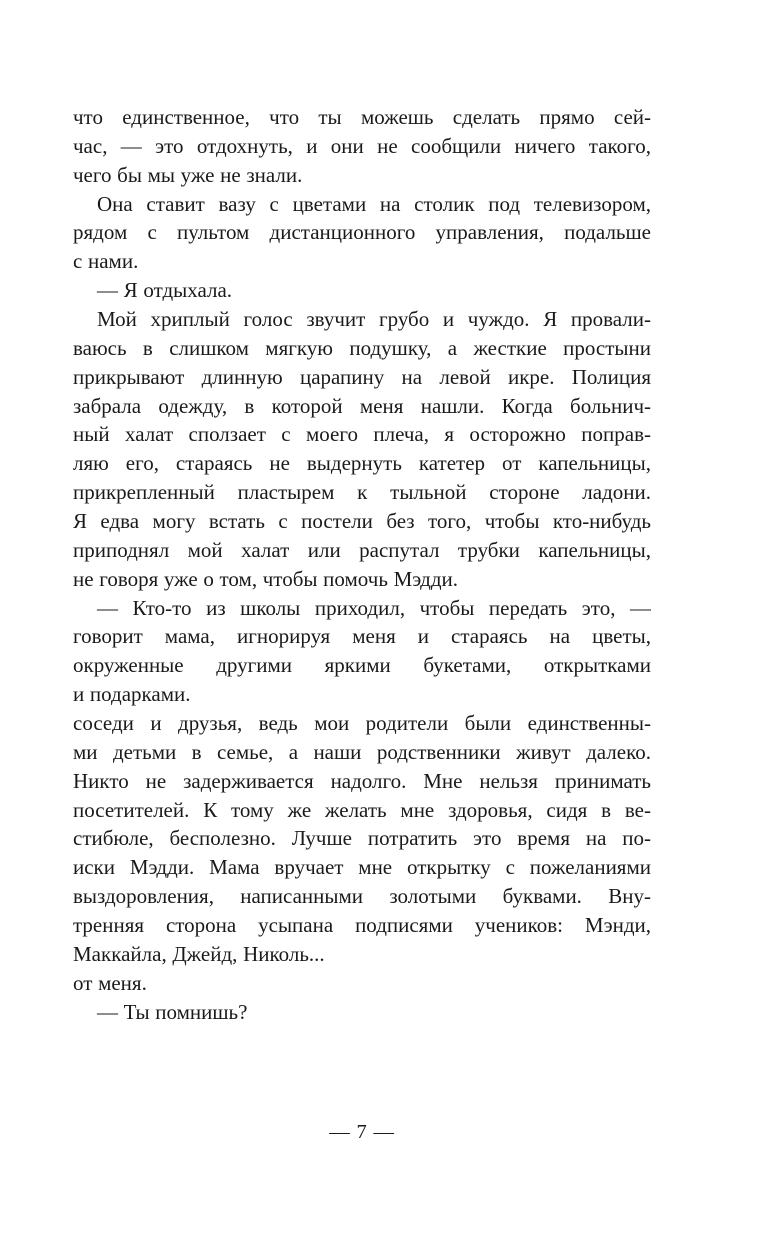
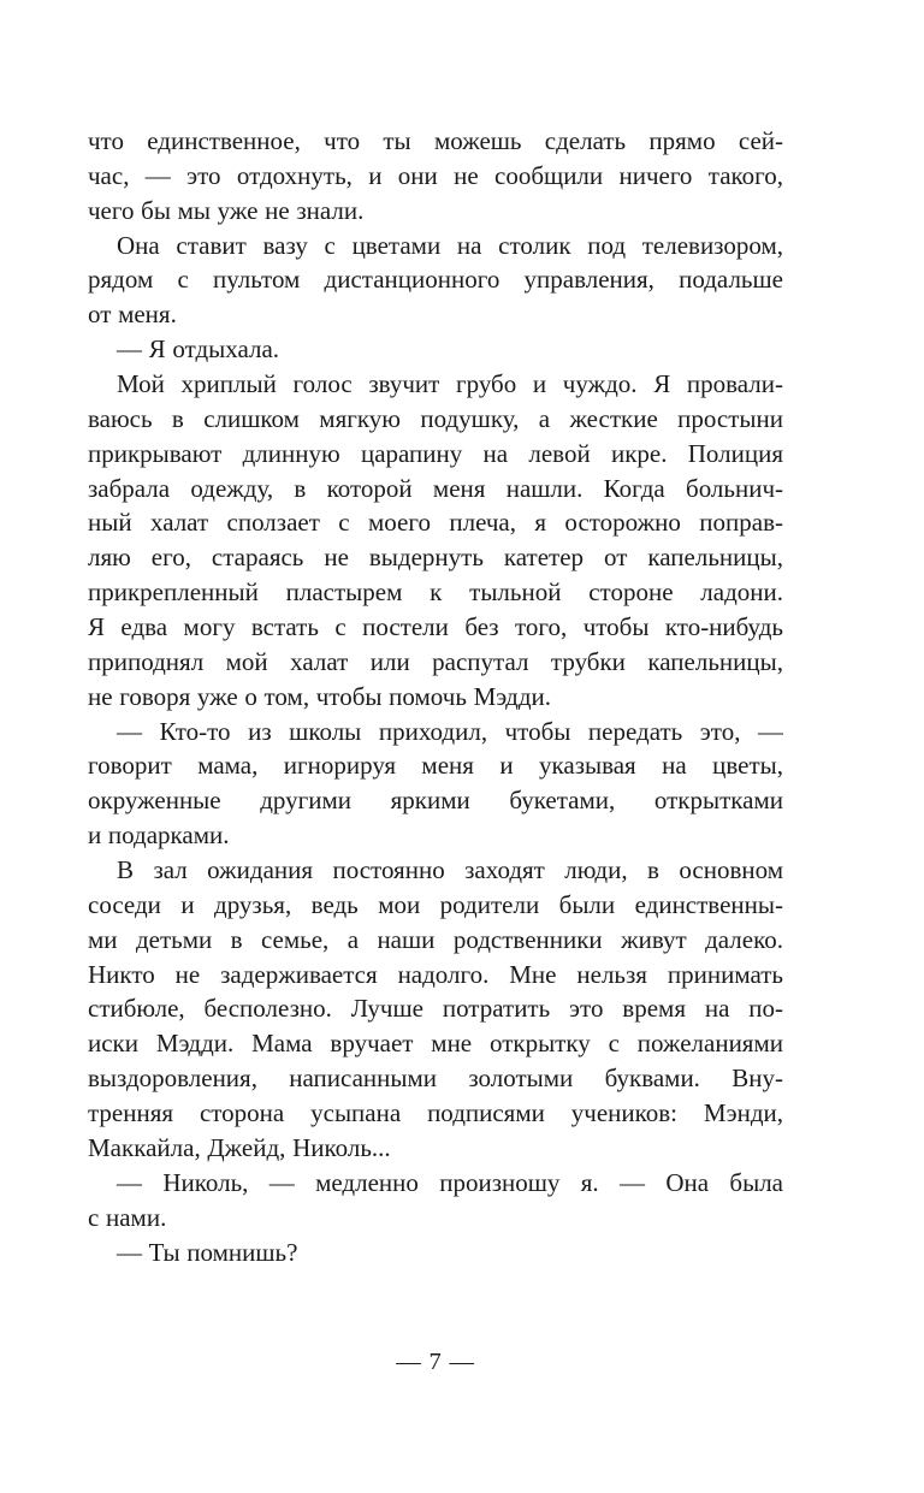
  что единственное, что ты можешь сделать прямо сей-
  час, — это отдохнуть, и они не сообщили ничего такого,
  чего бы мы уже не знали.
  Она ставит вазу с цветами на столик под телевизором,
  рядом с пультом дистанционного управления, подальше
- с нами.
+ от меня.
  — Я отдыхала.
  Мой хриплый голос звучит грубо и чуждо. Я провали-
  ваюсь в слишком мягкую подушку, а жесткие простыни
  прикрывают длинную царапину на левой икре. Полиция
  забрала одежду, в которой меня нашли. Когда больнич-
  ный халат сползает с моего плеча, я осторожно поправ-
  ляю его, стараясь не выдернуть катетер от капельницы,
  прикрепленный пластырем к тыльной стороне ладони.
  Я едва могу встать с постели без того, чтобы кто-нибудь
  приподнял мой халат или распутал трубки капельницы,
  не говоря уже о том, чтобы помочь Мэдди.
  — Кто-то из школы приходил, чтобы передать это, —
- говорит мама, игнорируя меня и стараясь на цветы,
+ говорит мама, игнорируя меня и указывая на цветы,
  окруженные другими яркими букетами, открытками
  и подарками.
+ В зал ожидания постоянно заходят люди, в основном
  соседи и друзья, ведь мои родители были единственны-
  ми детьми в семье, а наши родственники живут далеко.
  Никто не задерживается надолго. Мне нельзя принимать
- посетителей. К тому же желать мне здоровья, сидя в ве-
  стибюле, бесполезно. Лучше потратить это время на по-
  иски Мэдди. Мама вручает мне открытку с пожеланиями
  выздоровления, написанными золотыми буквами. Вну-
  тренняя сторона усыпана подписями учеников: Мэнди,
  Маккайла, Джейд, Николь...
+ — Николь, — медленно произношу я. — Она была
- от меня.
+ с нами.
  — Ты помнишь?
  — 7 —
